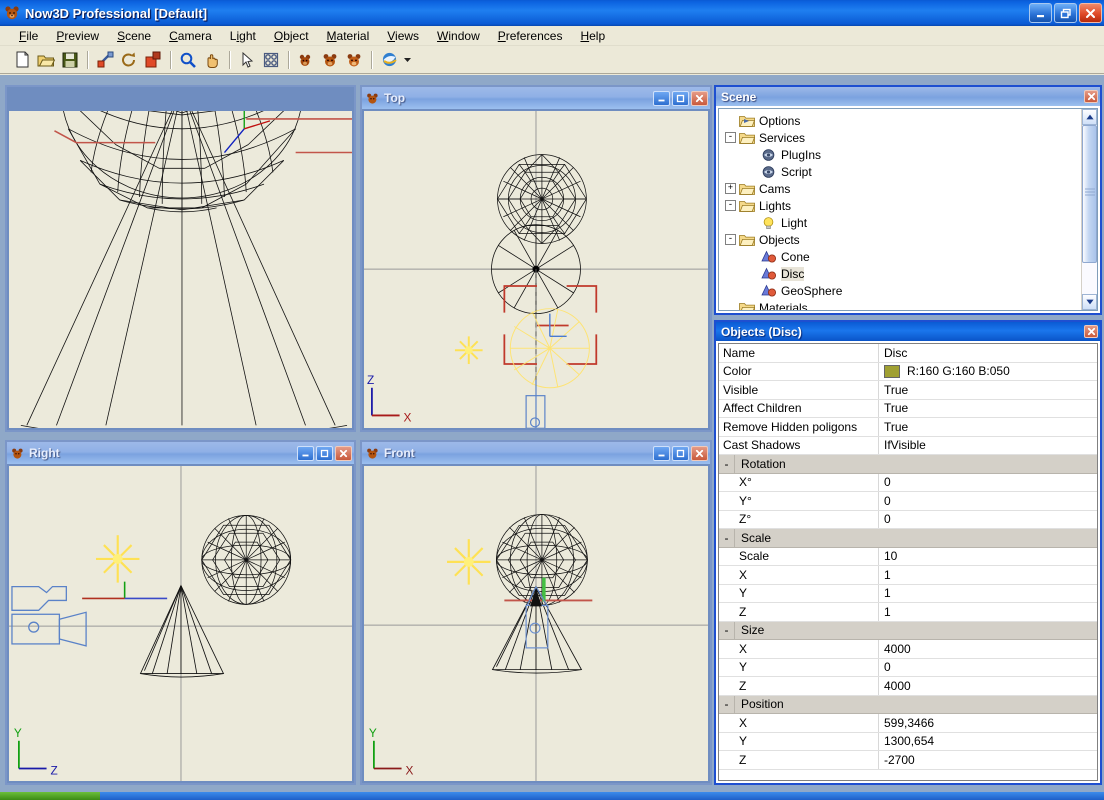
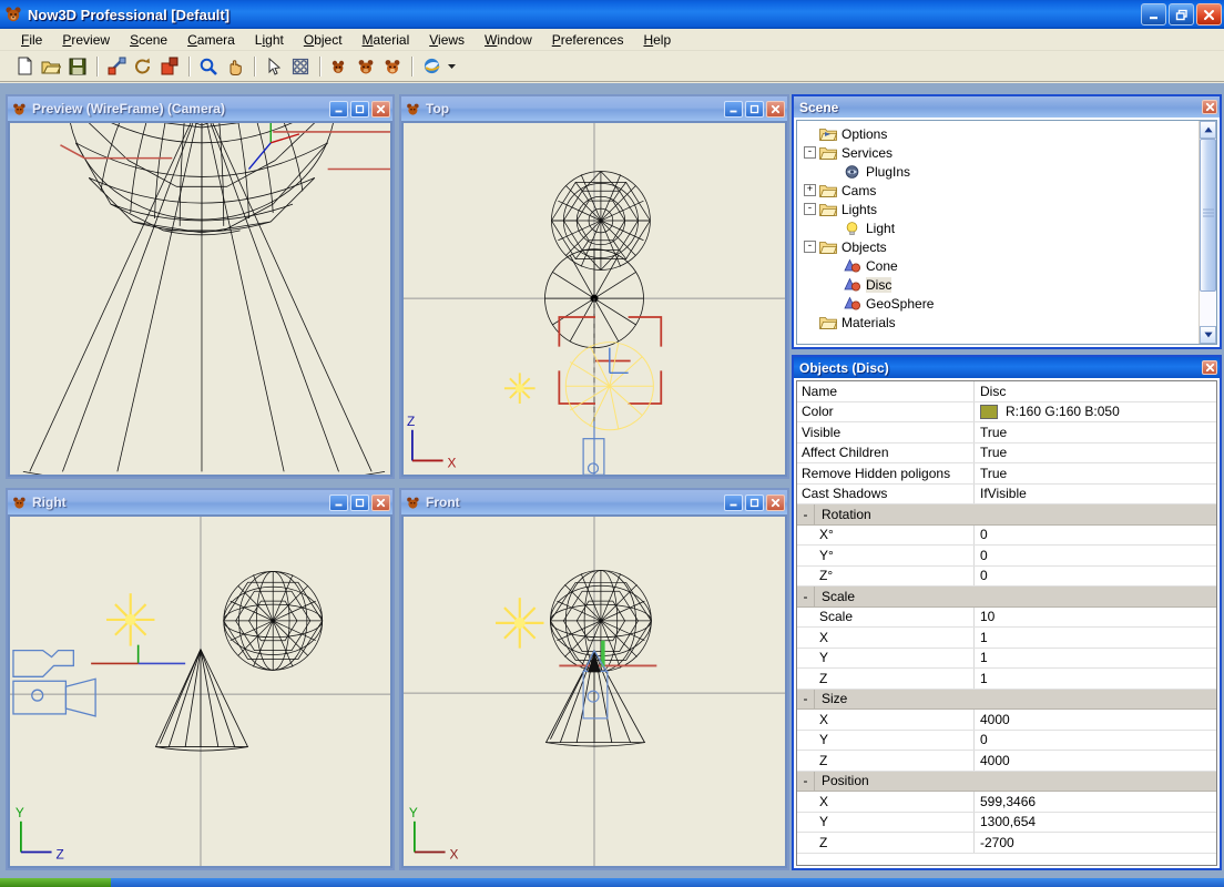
  Now3D Professional [Default]
  File
  Preview
  Scene
  Camera
  Light
  Object
  Material
  Views
  Window
  Preferences
  Help
+ Preview (WireFrame) (Camera)
  Top
  Z
  X
  Right
  Y
  Z
  Front
  Y
  X
  Scene
  Options
  -
  Services
  PlugIns
- Script
  +
  Cams
  -
  Lights
  Light
  -
  Objects
  Cone
  Disc
  GeoSphere
  Materials
  Objects (Disc)
  Name
  Disc
  Color
  R:160 G:160 B:050
  Visible
  True
  Affect Children
  True
  Remove Hidden poligons
  True
  Cast Shadows
  IfVisible
  -
  Rotation
  X°
  0
  Y°
  0
  Z°
  0
  -
  Scale
  Scale
  10
  X
  1
  Y
  1
  Z
  1
  -
  Size
  X
  4000
  Y
  0
  Z
  4000
  -
  Position
  X
  599,3466
  Y
  1300,654
  Z
  -2700
